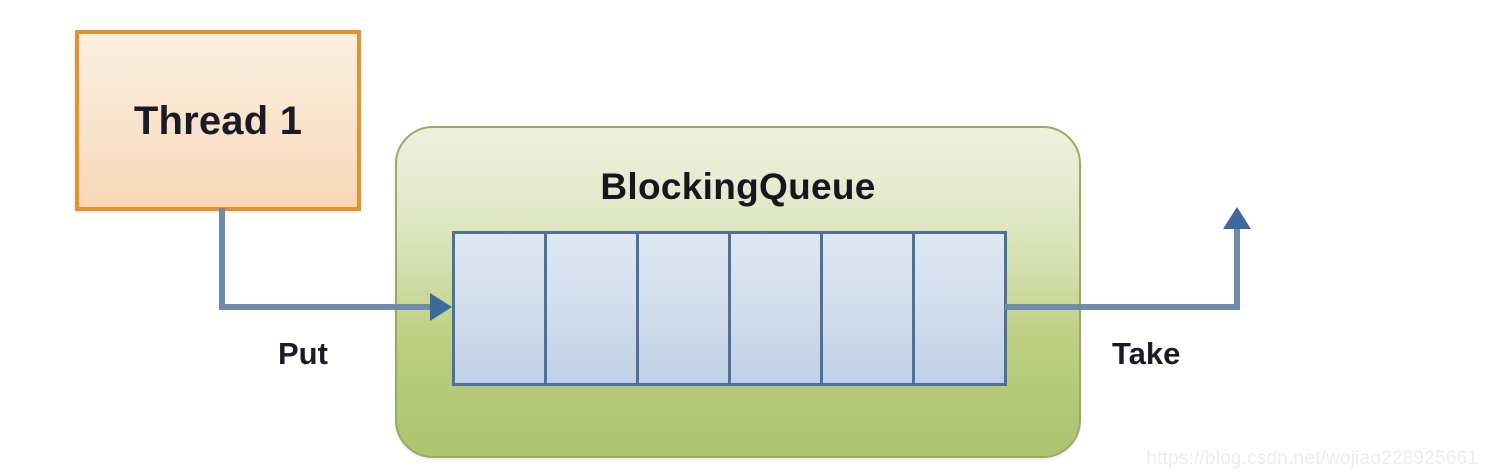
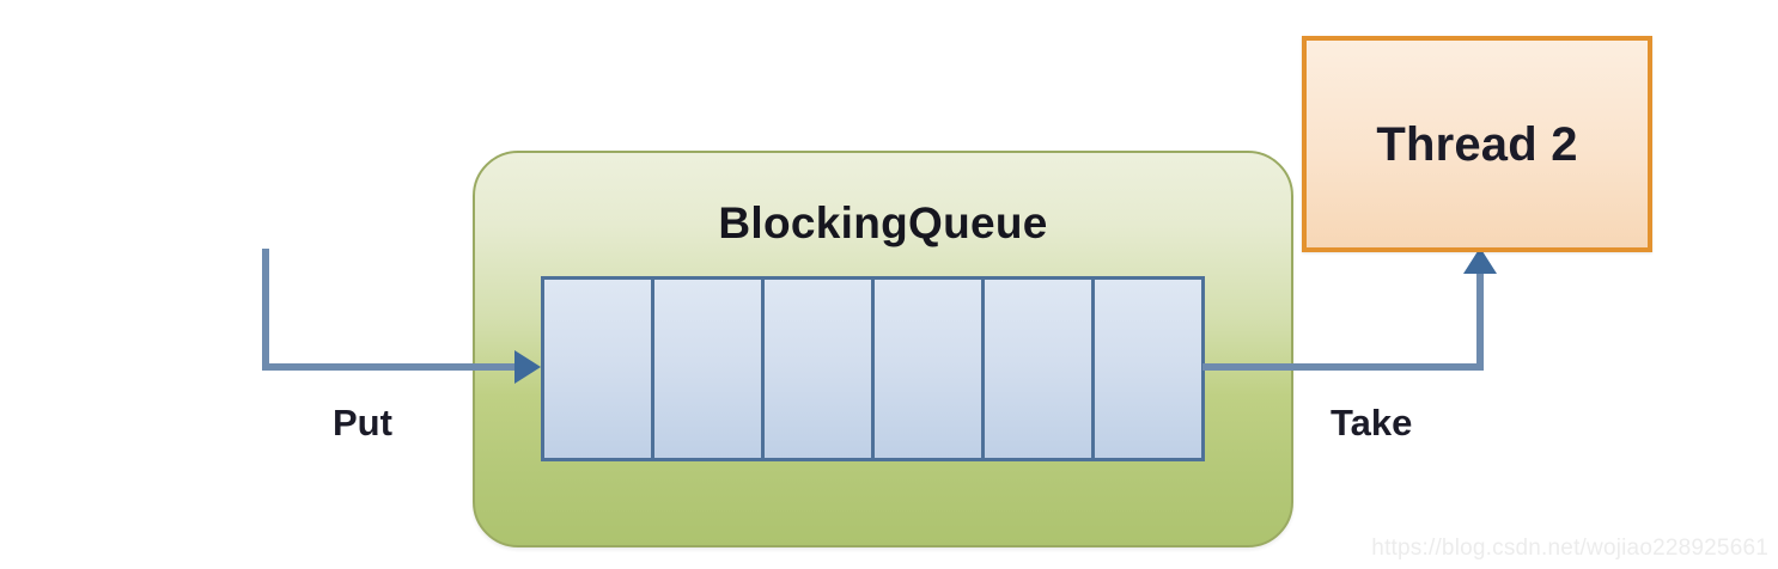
- Thread 1
  BlockingQueue
  Put
  Take
+ Thread 2
